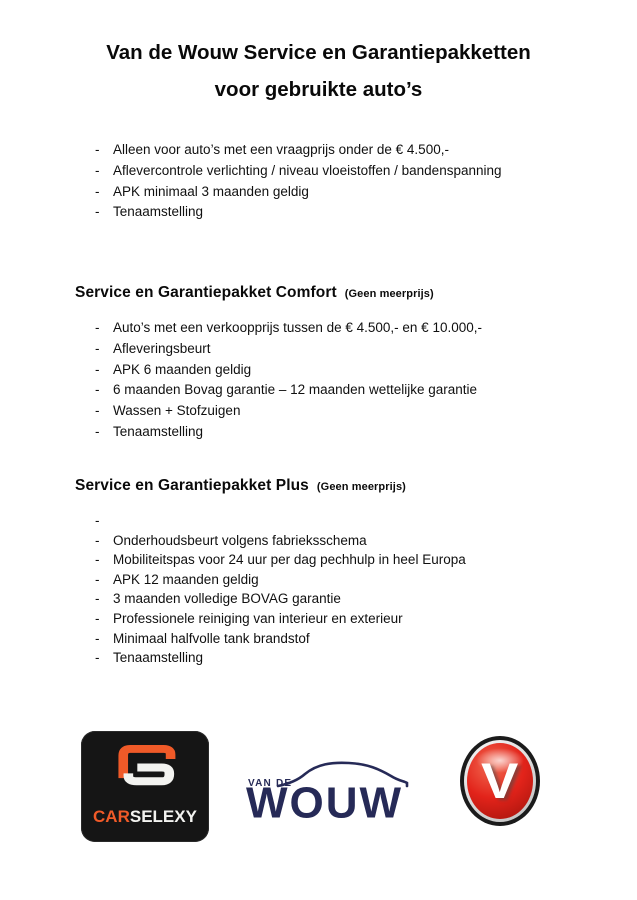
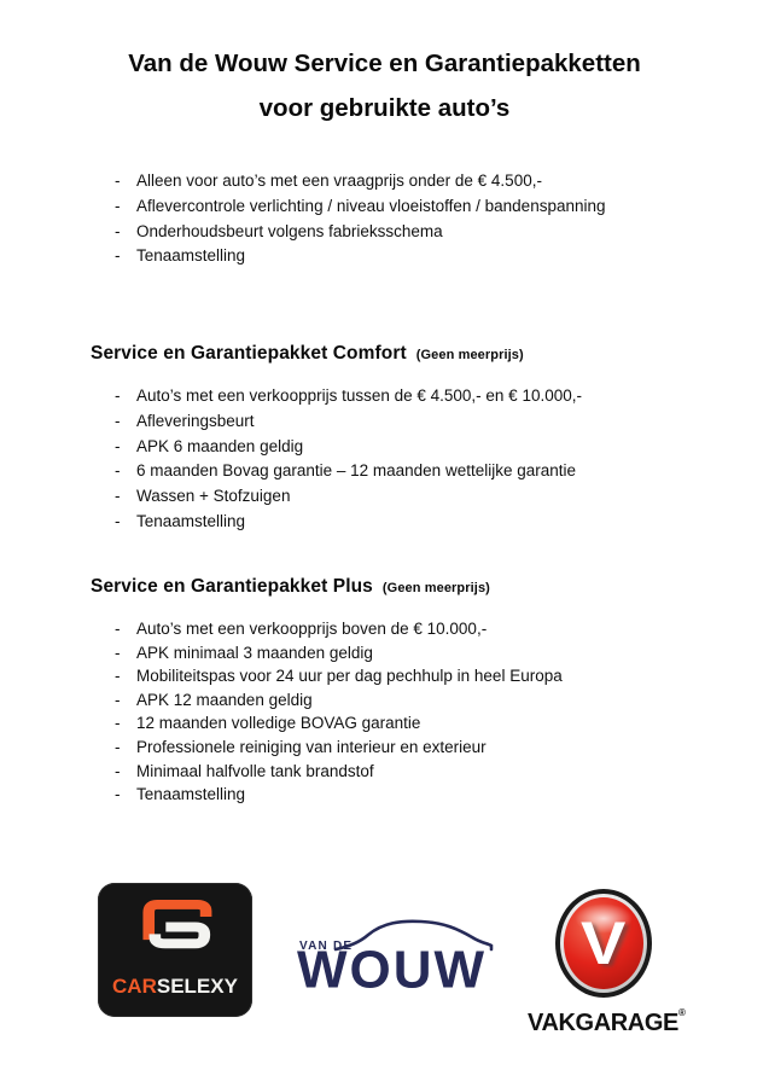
  Van de Wouw Service en Garantiepakketten
  voor gebruikte auto’s
  -
  Alleen voor auto’s met een vraagprijs onder de € 4.500,-
  -
  Aflevercontrole verlichting / niveau vloeistoffen / bandenspanning
  -
- APK minimaal 3 maanden geldig
+ Onderhoudsbeurt volgens fabrieksschema
  -
  Tenaamstelling
  Service en Garantiepakket Comfort (Geen meerprijs)
  -
  Auto’s met een verkoopprijs tussen de € 4.500,- en € 10.000,-
  -
  Afleveringsbeurt
  -
  APK 6 maanden geldig
  -
  6 maanden Bovag garantie – 12 maanden wettelijke garantie
  -
  Wassen + Stofzuigen
  -
  Tenaamstelling
  Service en Garantiepakket Plus (Geen meerprijs)
  -
+ Auto’s met een verkoopprijs boven de € 10.000,-
  -
- Onderhoudsbeurt volgens fabrieksschema
+ APK minimaal 3 maanden geldig
  -
  Mobiliteitspas voor 24 uur per dag pechhulp in heel Europa
  -
  APK 12 maanden geldig
  -
- 3 maanden volledige BOVAG garantie
+ 12 maanden volledige BOVAG garantie
  -
  Professionele reiniging van interieur en exterieur
  -
  Minimaal halfvolle tank brandstof
  -
  Tenaamstelling
  CARSELEXY
  VAN DE
  WOUW
  V
+ VAKGARAGE®
